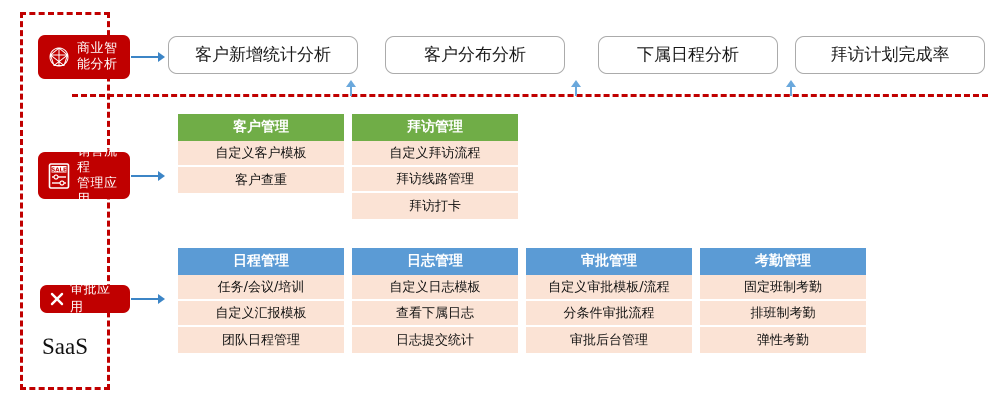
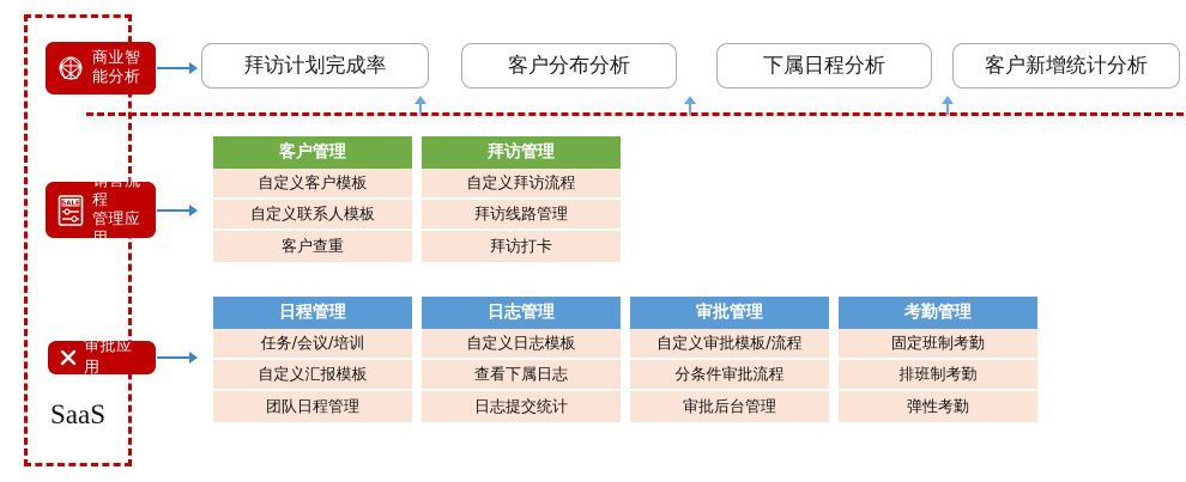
  SaaS
  商业智
  能分析
  销售流程
  管理应用
  审批应用
- 客户新增统计分析
+ 拜访计划完成率
  客户分布分析
  下属日程分析
- 拜访计划完成率
+ 客户新增统计分析
  客户管理
  自定义客户模板
+ 自定义联系人模板
  客户查重
  拜访管理
  自定义拜访流程
  拜访线路管理
  拜访打卡
  日程管理
  任务/会议/培训
  自定义汇报模板
  团队日程管理
  日志管理
  自定义日志模板
  查看下属日志
  日志提交统计
  审批管理
  自定义审批模板/流程
  分条件审批流程
  审批后台管理
  考勤管理
  固定班制考勤
  排班制考勤
  弹性考勤
